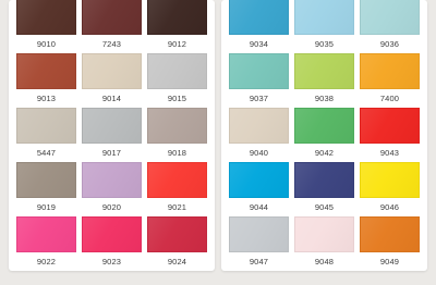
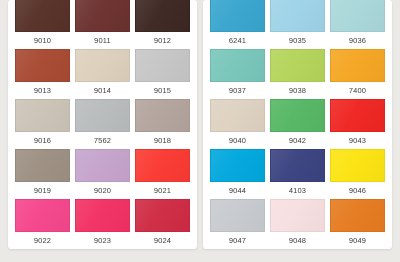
  9010
- 7243
+ 9011
  9012
  9013
  9014
  9015
- 5447
+ 9016
- 9017
+ 7562
  9018
  9019
  9020
  9021
  9022
  9023
  9024
- 9034
+ 6241
  9035
  9036
  9037
  9038
  7400
  9040
  9042
  9043
  9044
- 9045
+ 4103
  9046
  9047
  9048
  9049
